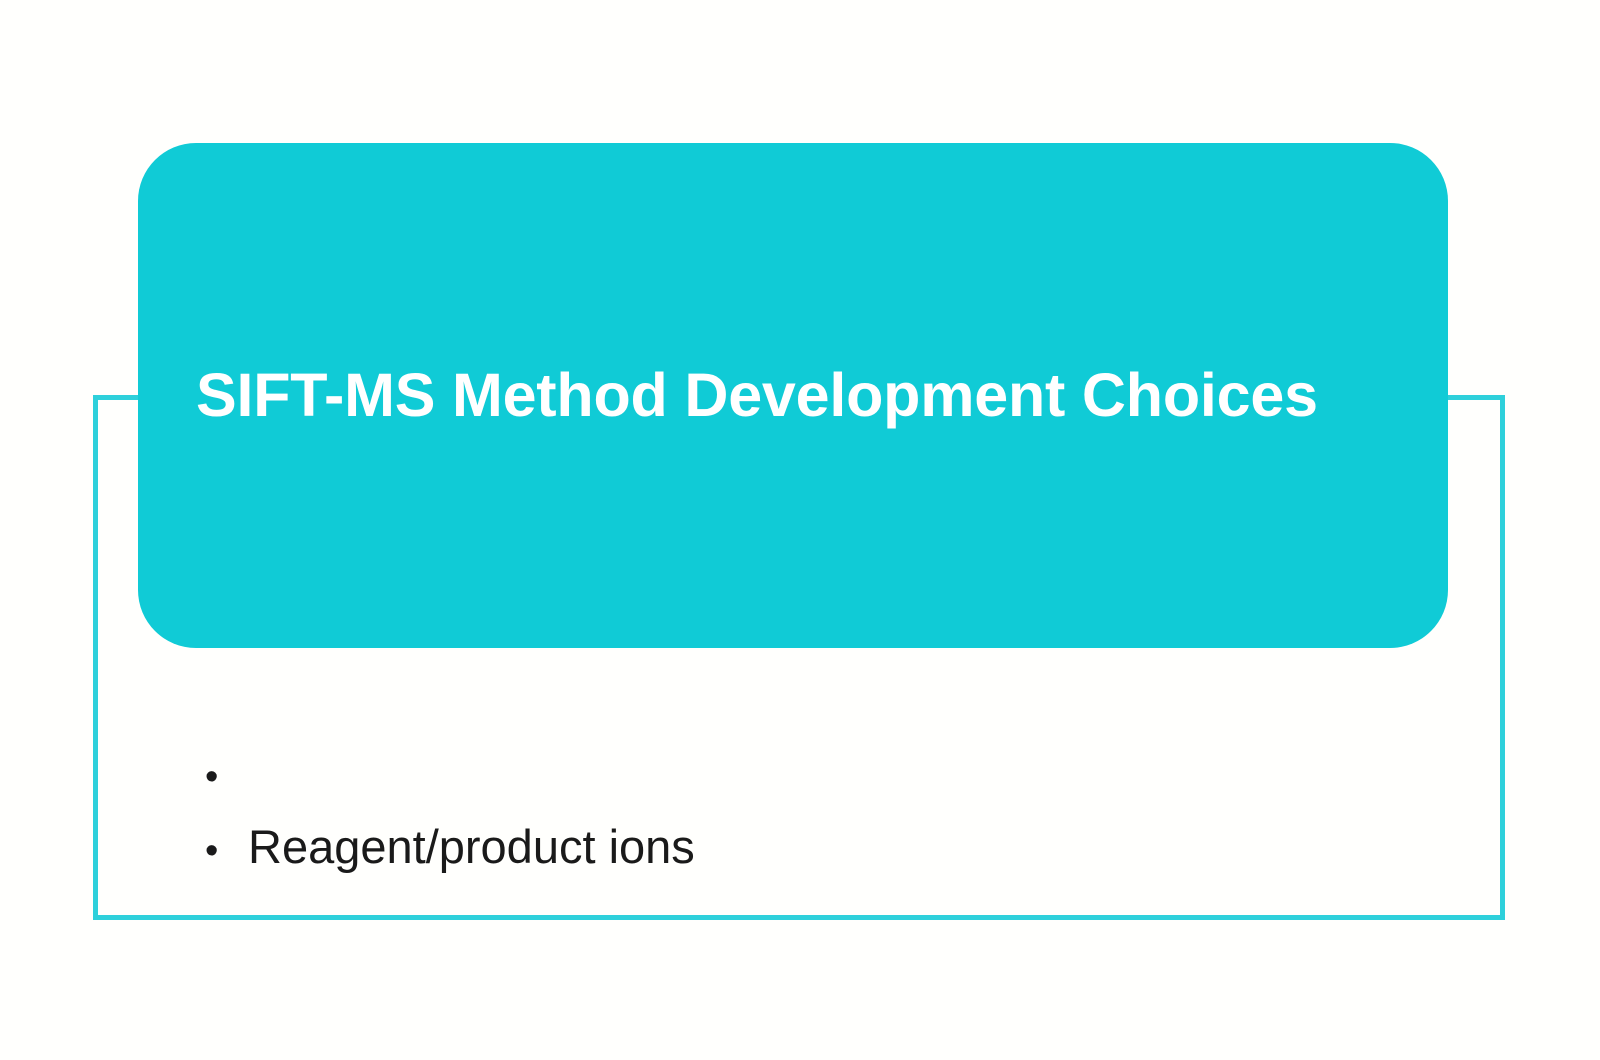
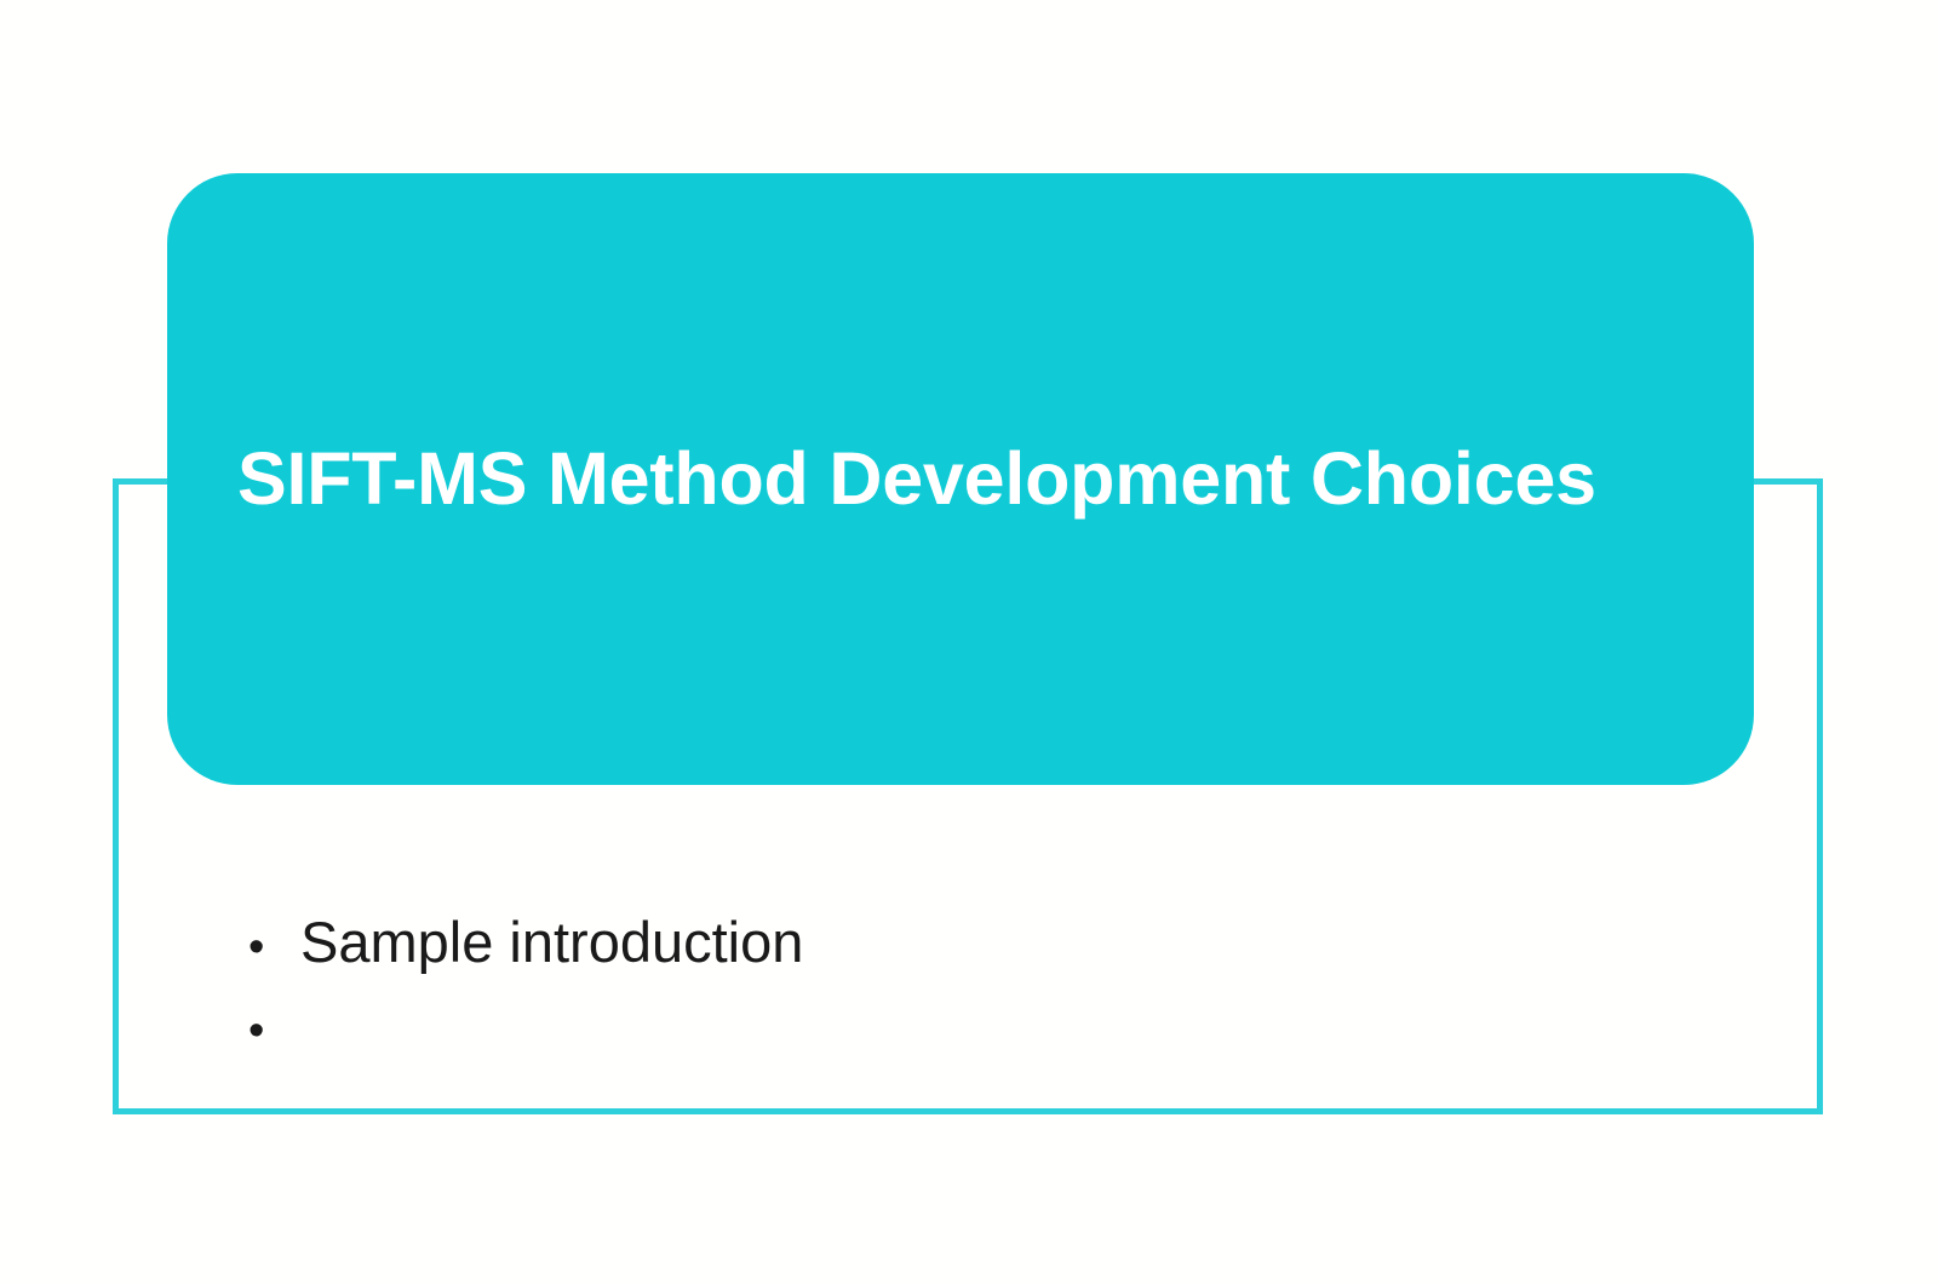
  SIFT-MS Method Development Choices
  •
+ Sample introduction
  •
- Reagent/product ions
